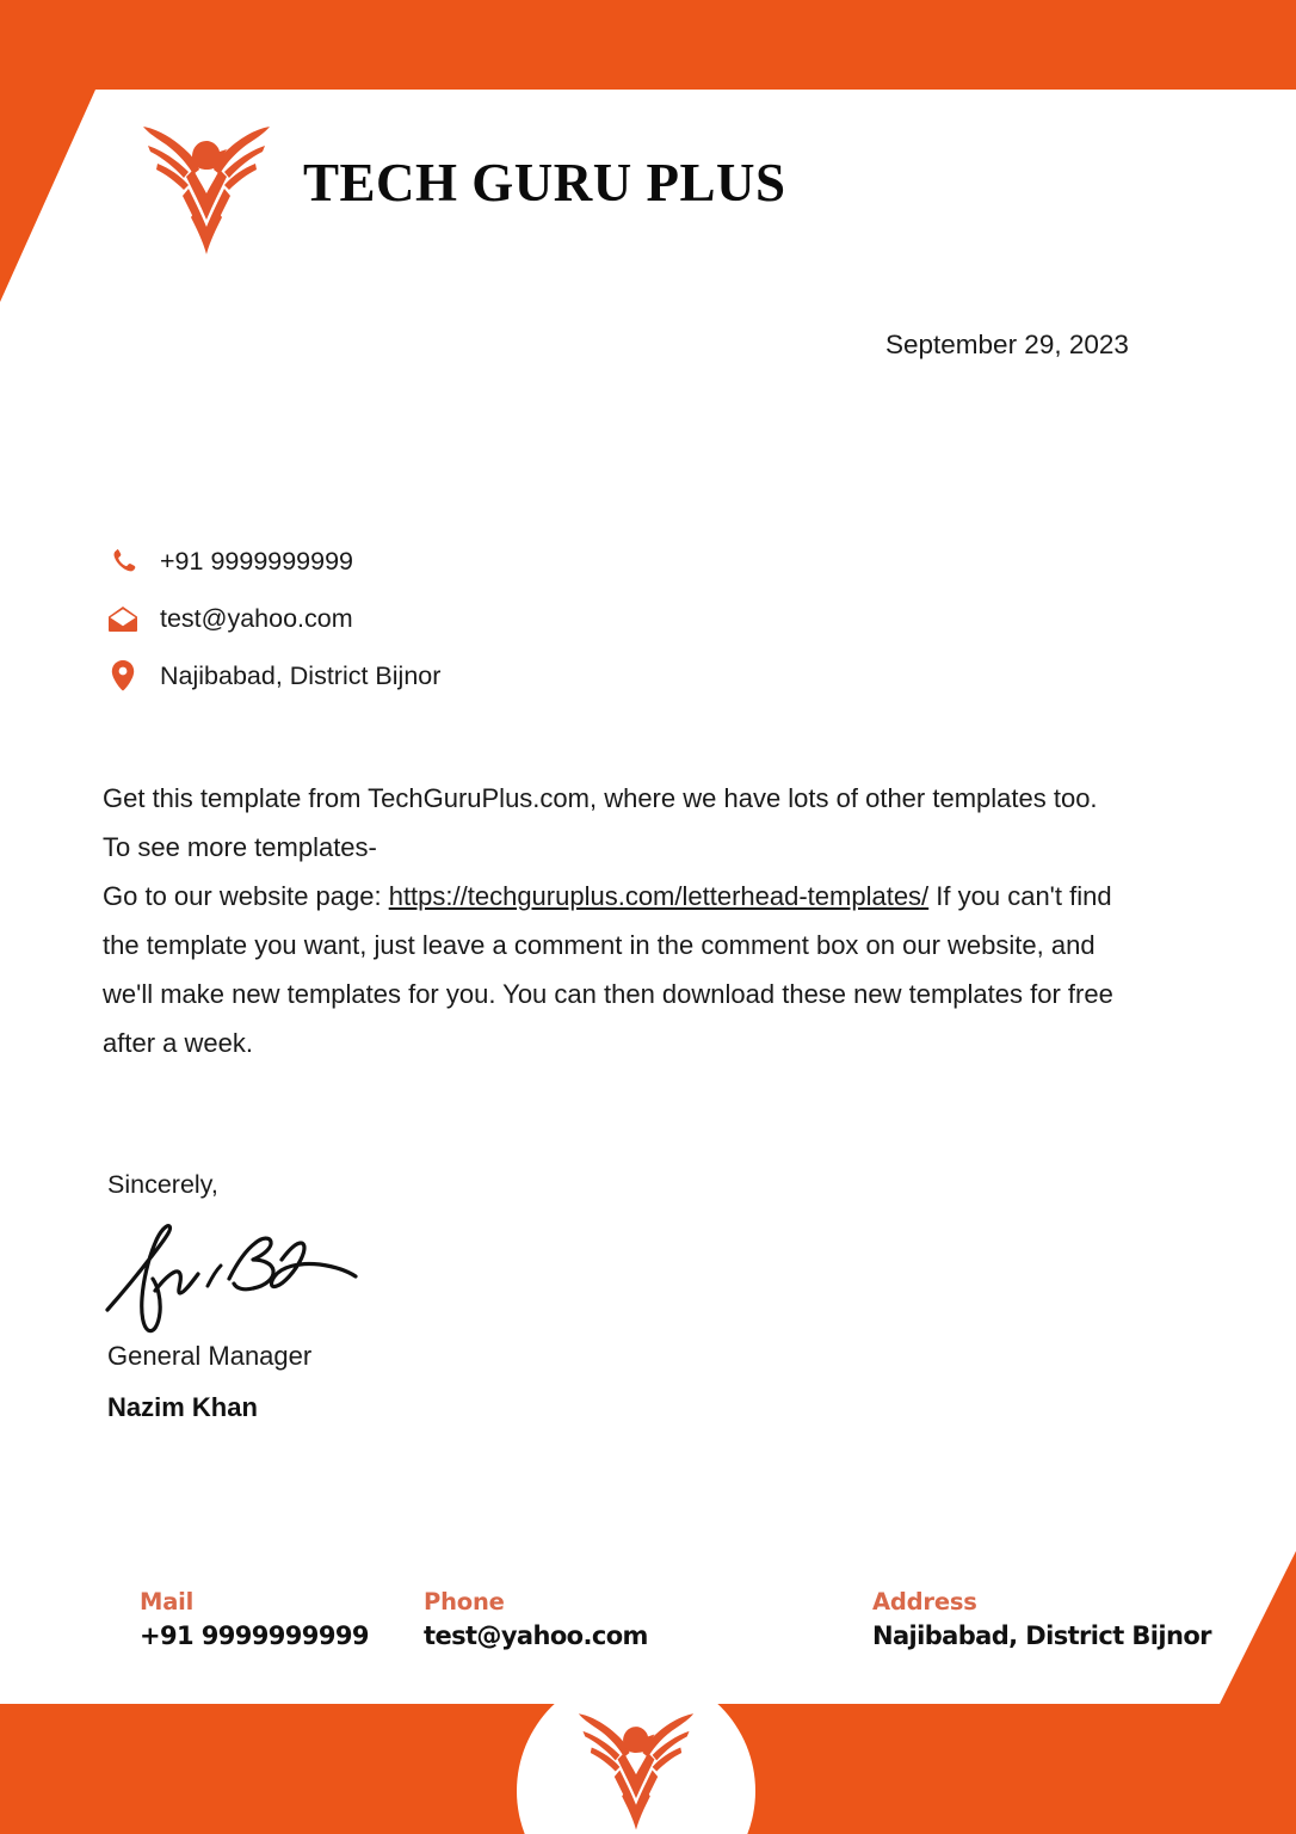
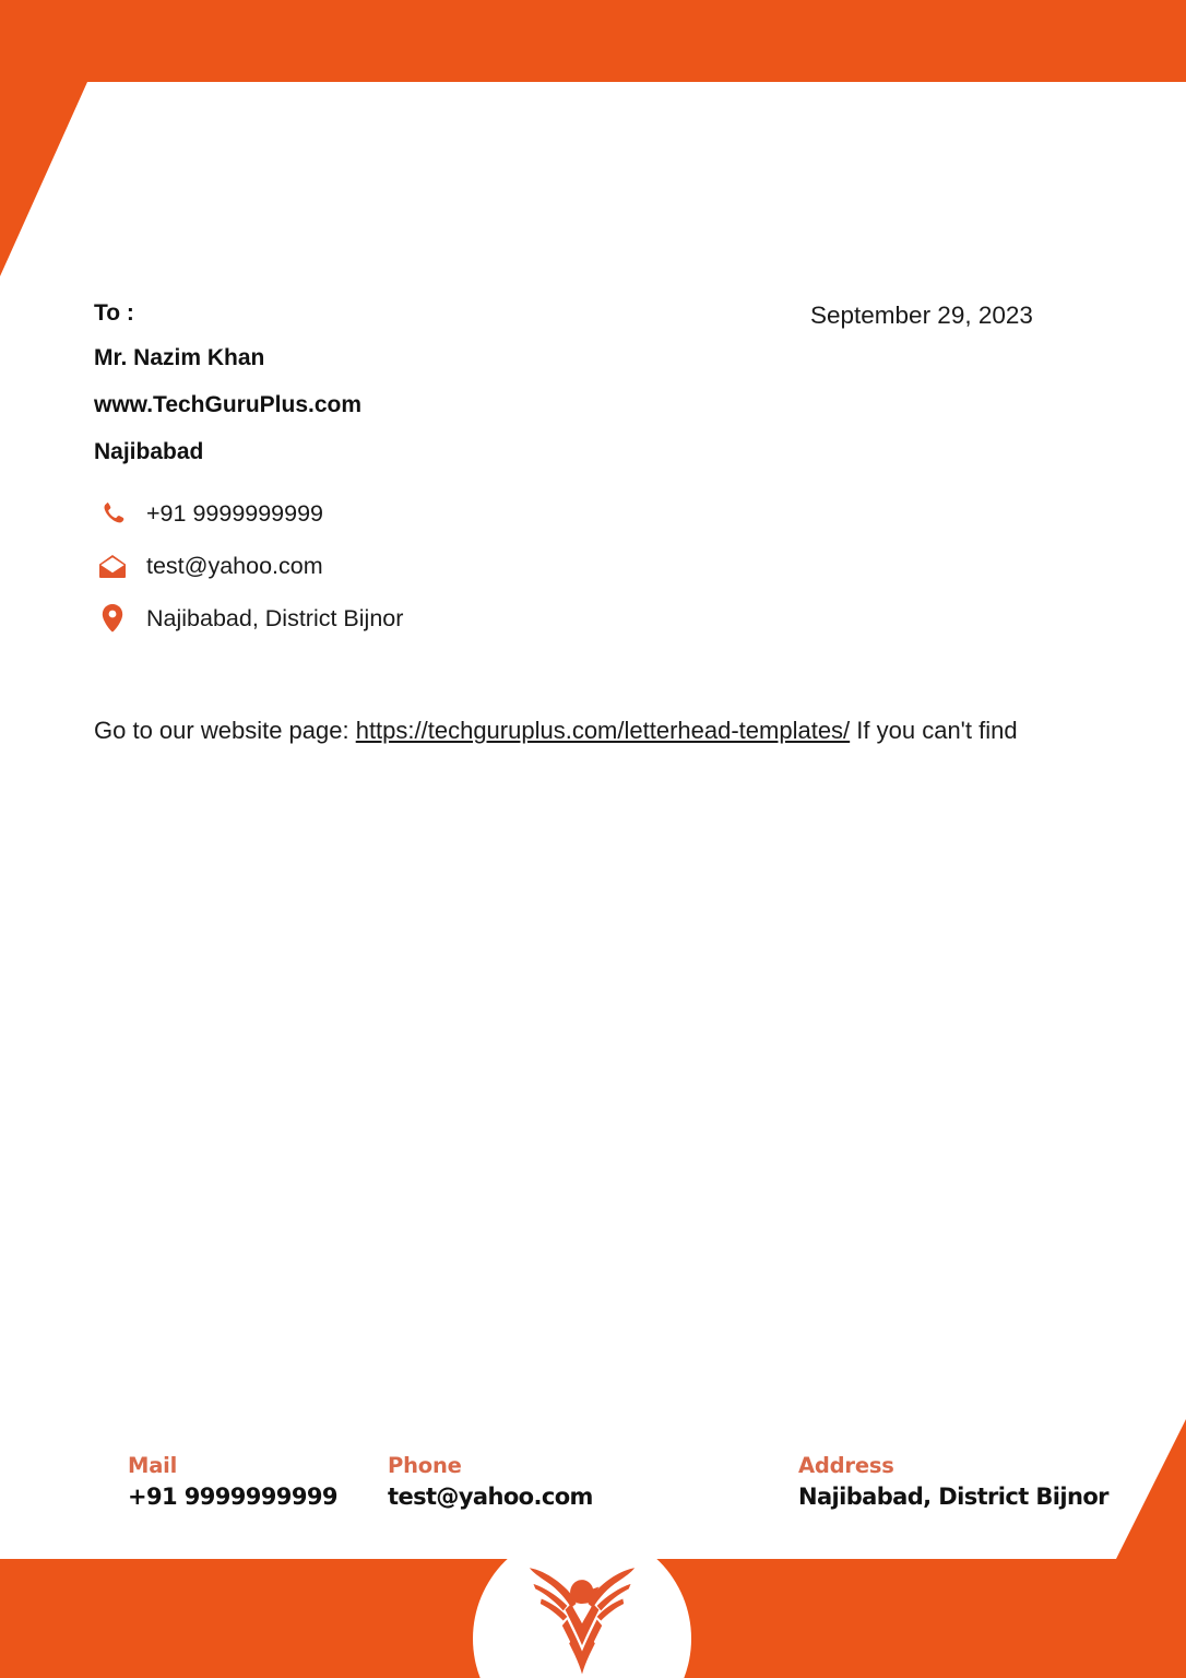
- TECH GURU PLUS
  September 29, 2023
+ To :
+ Mr. Nazim Khan
+ www.TechGuruPlus.com
+ Najibabad
  +91 9999999999
  test@yahoo.com
  Najibabad, District Bijnor
- Get this template from TechGuruPlus.com, where we have lots of other templates too.
- To see more templates-
  Go to our website page: https://techguruplus.com/letterhead-templates/ If you can't find
- the template you want, just leave a comment in the comment box on our website, and
- we'll make new templates for you. You can then download these new templates for free
- after a week.
- Sincerely,
- General Manager
- Nazim Khan
  Mail
  +91 9999999999
  Phone
  test@yahoo.com
  Address
  Najibabad, District Bijnor
